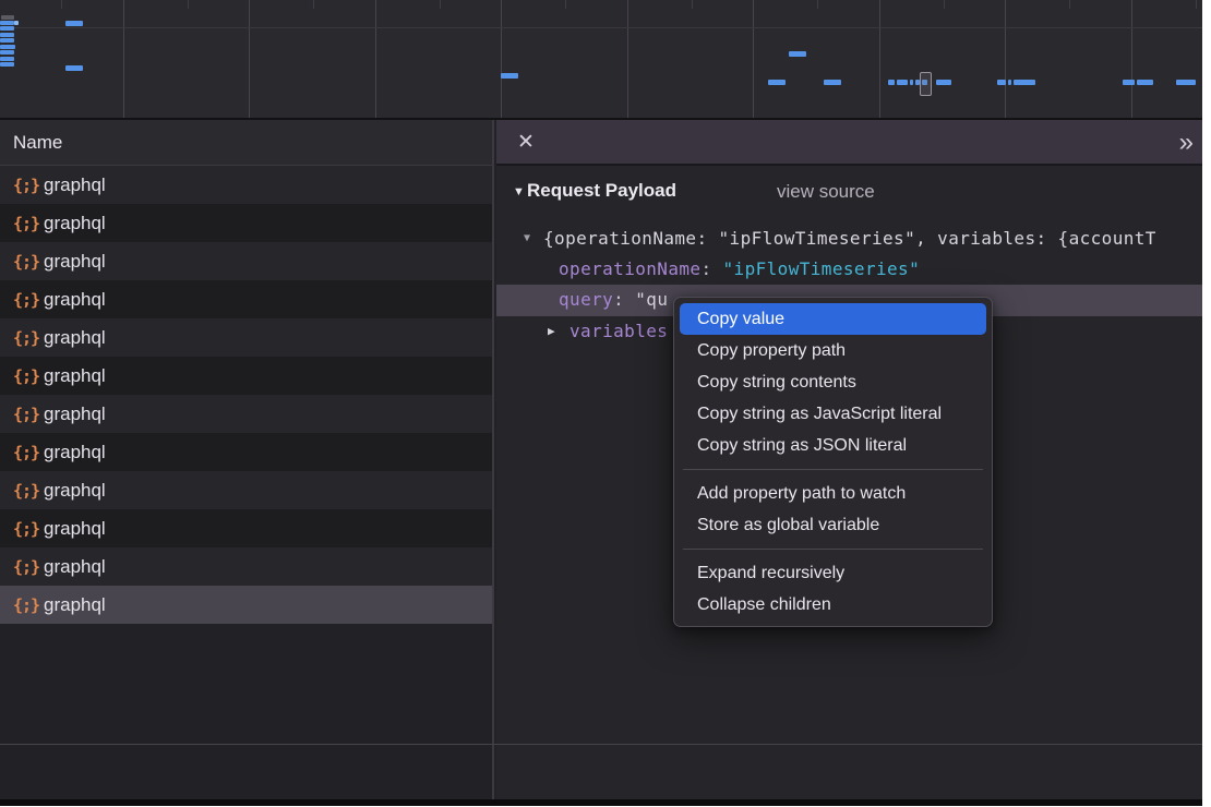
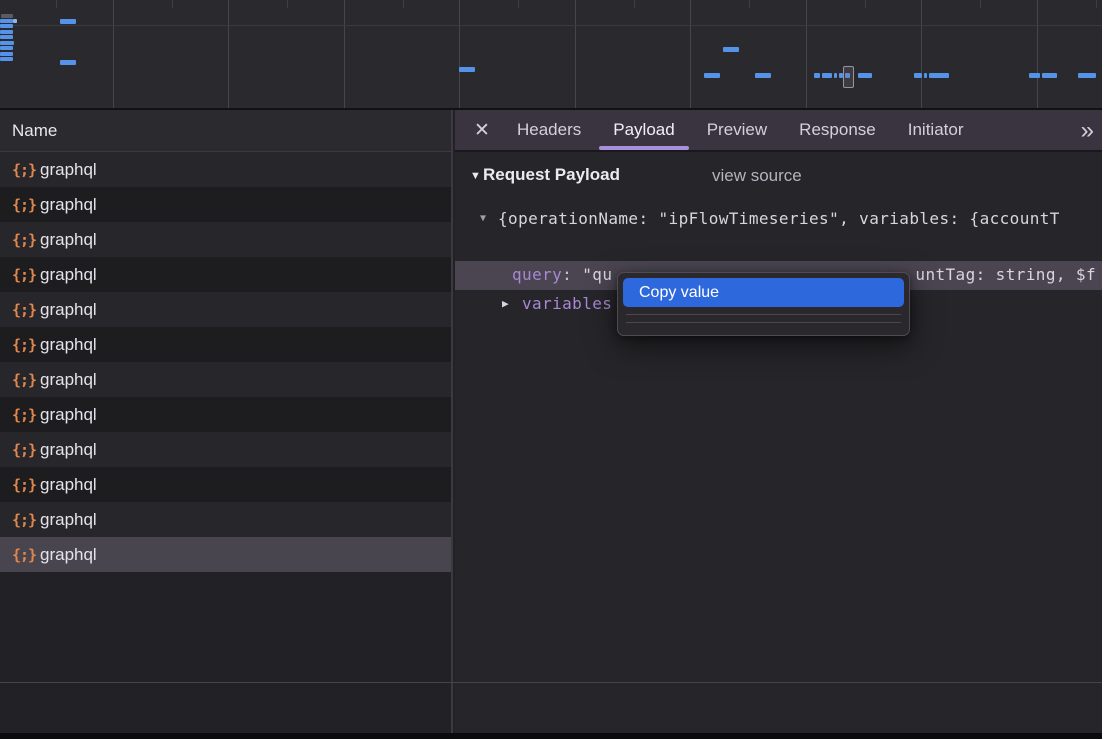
  Name
  {;}
  graphql
  {;}
  graphql
  {;}
  graphql
  {;}
  graphql
  {;}
  graphql
  {;}
  graphql
  {;}
  graphql
  {;}
  graphql
  {;}
  graphql
  {;}
  graphql
  {;}
  graphql
  {;}
  graphql
  ✕
+ Headers
+ Payload
+ Preview
+ Response
+ Initiator
  »
  ▼
  Request Payload
  view source
  ▼
  {operationName: "ipFlowTimeseries", variables: {accountT
- operationName: "ipFlowTimeseries"
  query: "qu
+ untTag: string, $f
  ▶
  variables
  Copy value
- Copy property path
- Copy string contents
- Copy string as JavaScript literal
- Copy string as JSON literal
- Add property path to watch
- Store as global variable
- Expand recursively
- Collapse children
